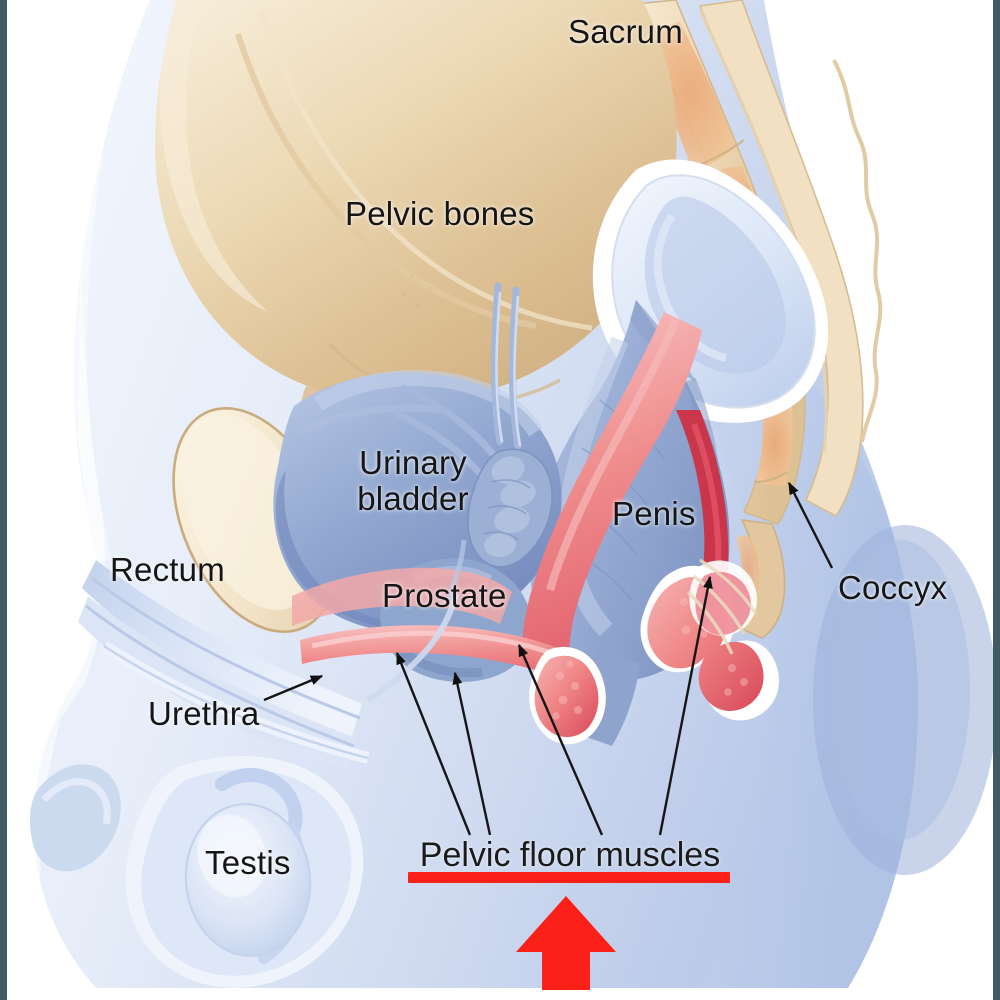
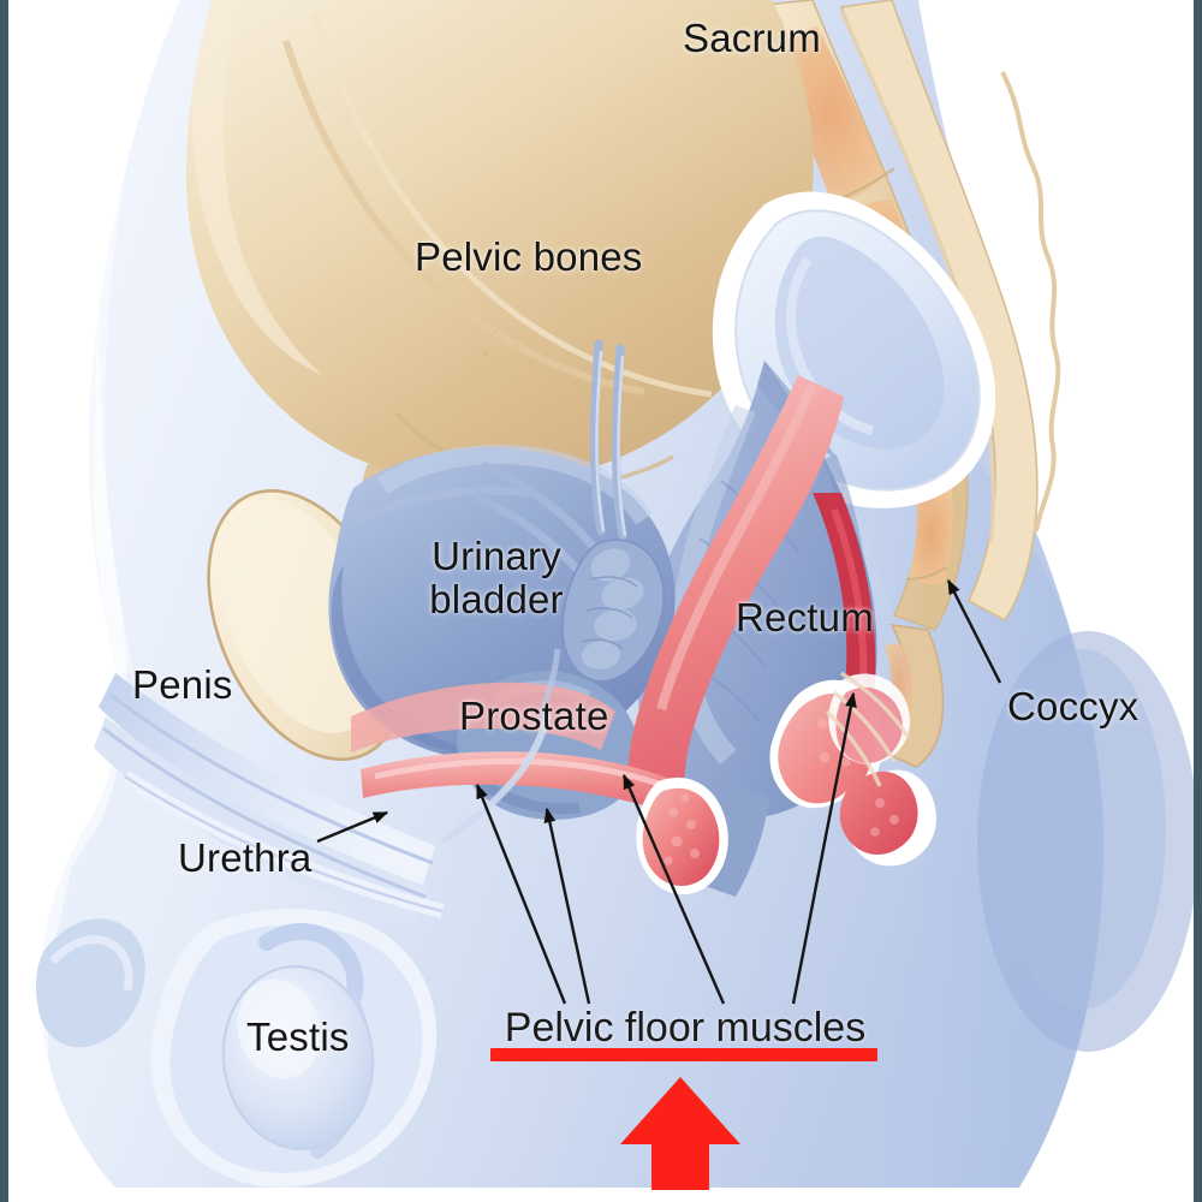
  Sacrum
  Pelvic bones
  Urinary
  bladder
- Penis
+ Rectum
  Coccyx
  Prostate
- Rectum
+ Penis
  Urethra
  Testis
  Pelvic floor muscles
